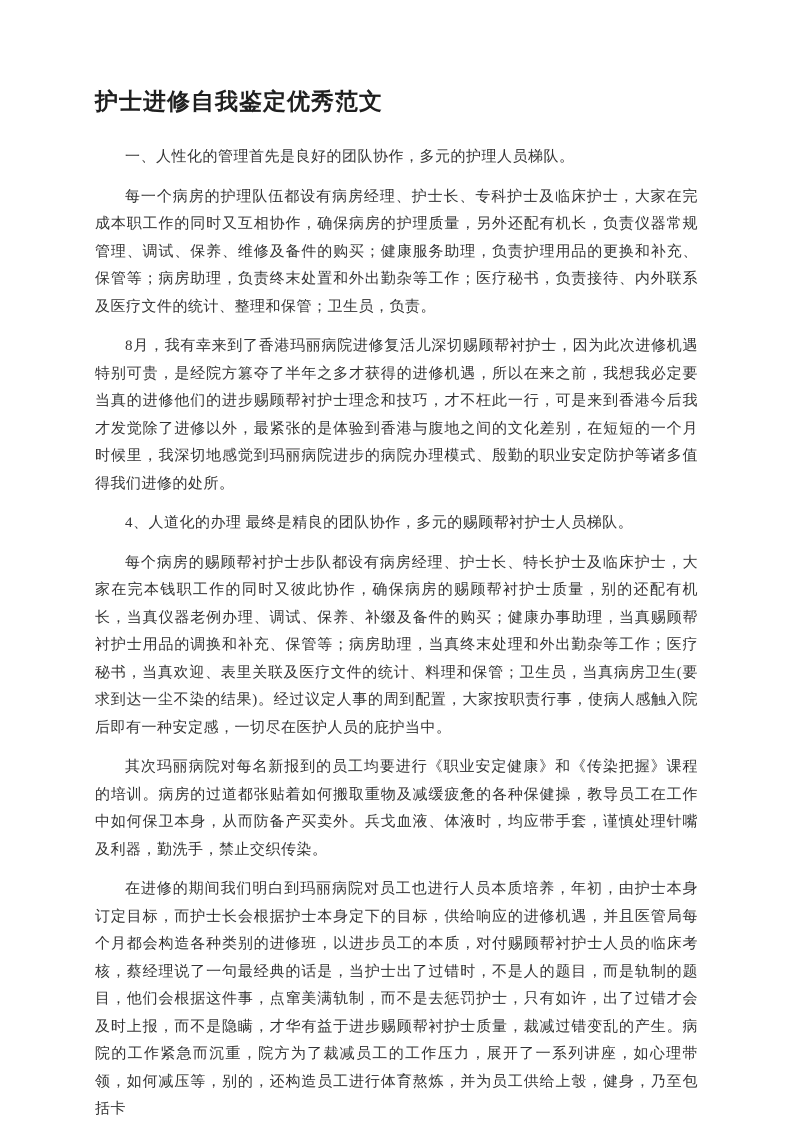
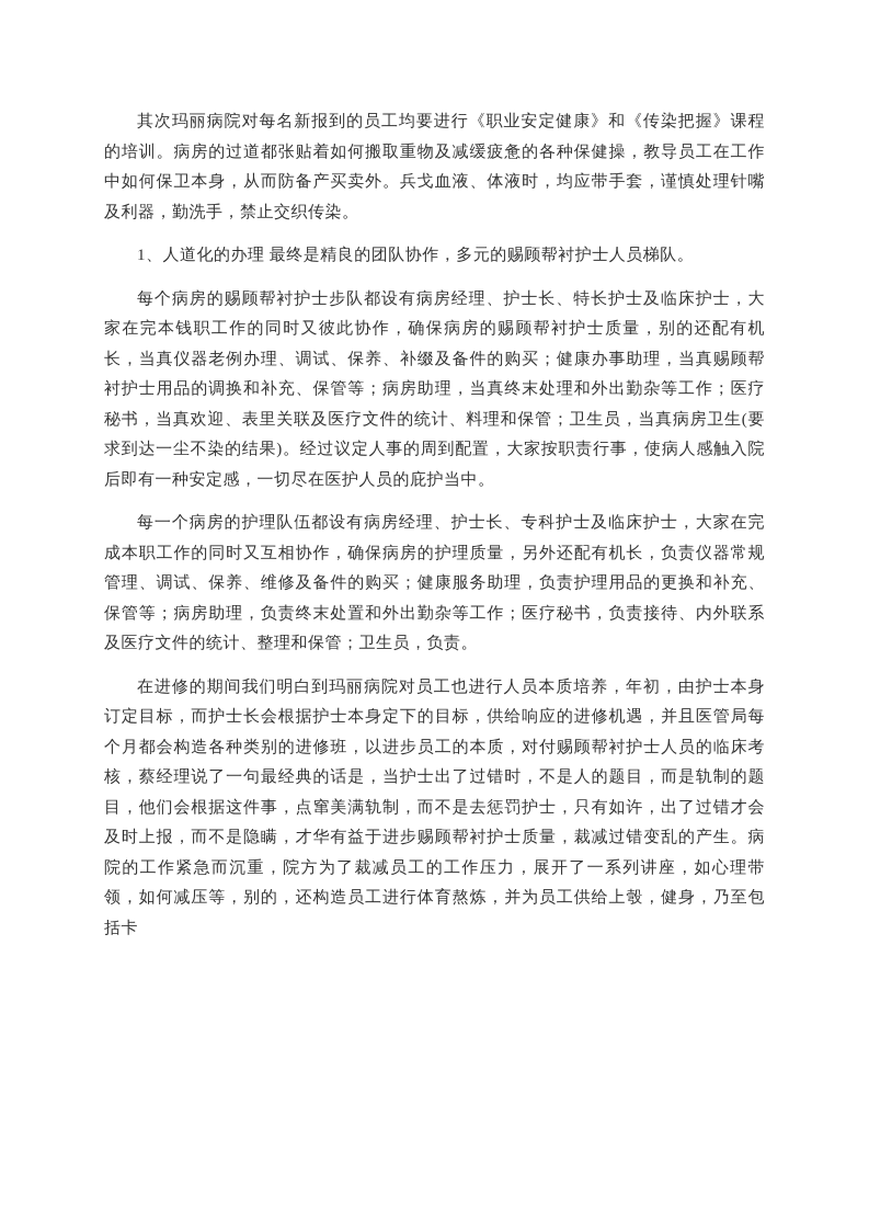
- 护士进修自我鉴定优秀范文
- 一、人性化的管理首先是良好的团队协作，多元的护理人员梯队。
- 每一个病房的护理队伍都设有病房经理、护士长、专科护士及临床护士，大家在完成本职工作的同时又互相协作，确保病房的护理质量，另外还配有机长，负责仪器常规管理、调试、保养、维修及备件的购买；健康服务助理，负责护理用品的更换和补充、保管等；病房助理，负责终末处置和外出勤杂等工作；医疗秘书，负责接待、内外联系及医疗文件的统计、整理和保管；卫生员，负责。
+ 其次玛丽病院对每名新报到的员工均要进行《职业安定健康》和《传染把握》课程的培训。病房的过道都张贴着如何搬取重物及减缓疲惫的各种保健操，教导员工在工作中如何保卫本身，从而防备产买卖外。兵戈血液、体液时，均应带手套，谨慎处理针嘴及利器，勤洗手，禁止交织传染。
- 8月，我有幸来到了香港玛丽病院进修复活儿深切赐顾帮衬护士，因为此次进修机遇特别可贵，是经院方篡夺了半年之多才获得的进修机遇，所以在来之前，我想我必定要当真的进修他们的进步赐顾帮衬护士理念和技巧，才不枉此一行，可是来到香港今后我才发觉除了进修以外，最紧张的是体验到香港与腹地之间的文化差别，在短短的一个月时候里，我深切地感觉到玛丽病院进步的病院办理模式、殷勤的职业安定防护等诸多值得我们进修的处所。
- 4、人道化的办理 最终是精良的团队协作，多元的赐顾帮衬护士人员梯队。
+ 1、人道化的办理 最终是精良的团队协作，多元的赐顾帮衬护士人员梯队。
  每个病房的赐顾帮衬护士步队都设有病房经理、护士长、特长护士及临床护士，大家在完本钱职工作的同时又彼此协作，确保病房的赐顾帮衬护士质量，别的还配有机长，当真仪器老例办理、调试、保养、补缀及备件的购买；健康办事助理，当真赐顾帮衬护士用品的调换和补充、保管等；病房助理，当真终末处理和外出勤杂等工作；医疗秘书，当真欢迎、表里关联及医疗文件的统计、料理和保管；卫生员，当真病房卫生(要求到达一尘不染的结果)。经过议定人事的周到配置，大家按职责行事，使病人感触入院后即有一种安定感，一切尽在医护人员的庇护当中。
- 其次玛丽病院对每名新报到的员工均要进行《职业安定健康》和《传染把握》课程的培训。病房的过道都张贴着如何搬取重物及减缓疲惫的各种保健操，教导员工在工作中如何保卫本身，从而防备产买卖外。兵戈血液、体液时，均应带手套，谨慎处理针嘴及利器，勤洗手，禁止交织传染。
+ 每一个病房的护理队伍都设有病房经理、护士长、专科护士及临床护士，大家在完成本职工作的同时又互相协作，确保病房的护理质量，另外还配有机长，负责仪器常规管理、调试、保养、维修及备件的购买；健康服务助理，负责护理用品的更换和补充、保管等；病房助理，负责终末处置和外出勤杂等工作；医疗秘书，负责接待、内外联系及医疗文件的统计、整理和保管；卫生员，负责。
  在进修的期间我们明白到玛丽病院对员工也进行人员本质培养，年初，由护士本身订定目标，而护士长会根据护士本身定下的目标，供给响应的进修机遇，并且医管局每个月都会构造各种类别的进修班，以进步员工的本质，对付赐顾帮衬护士人员的临床考核，蔡经理说了一句最经典的话是，当护士出了过错时，不是人的题目，而是轨制的题目，他们会根据这件事，点窜美满轨制，而不是去惩罚护士，只有如许，出了过错才会及时上报，而不是隐瞒，才华有益于进步赐顾帮衬护士质量，裁减过错变乱的产生。病院的工作紧急而沉重，院方为了裁减员工的工作压力，展开了一系列讲座，如心理带领，如何减压等，别的，还构造员工进行体育熬炼，并为员工供给上彀，健身，乃至包括卡
